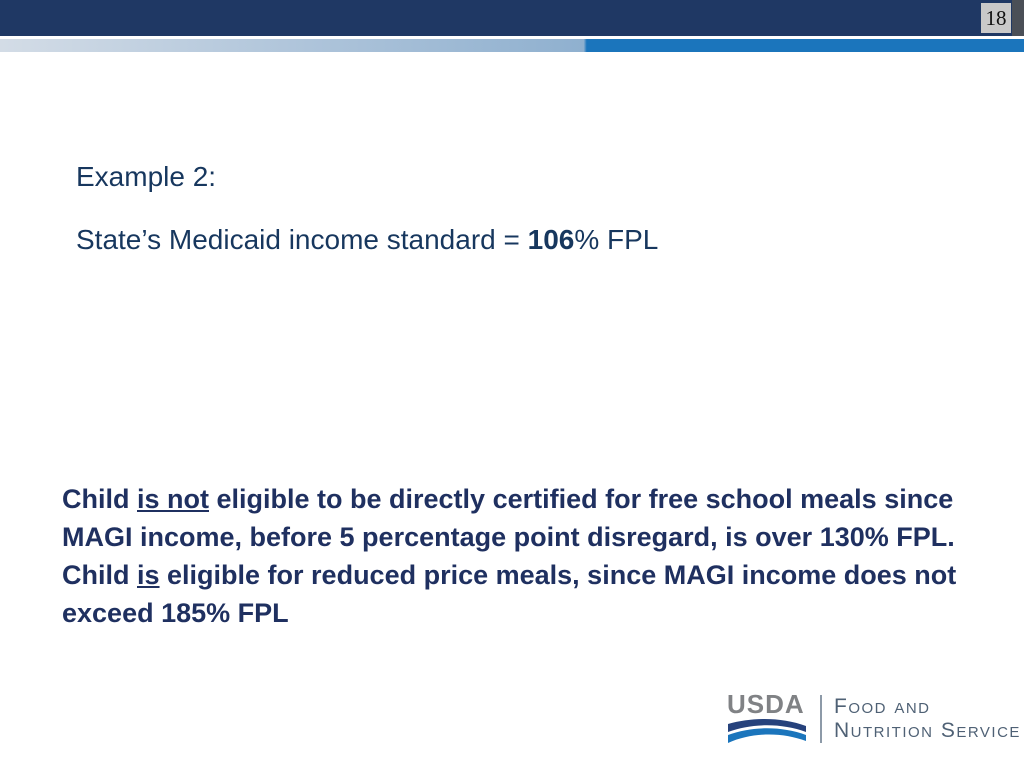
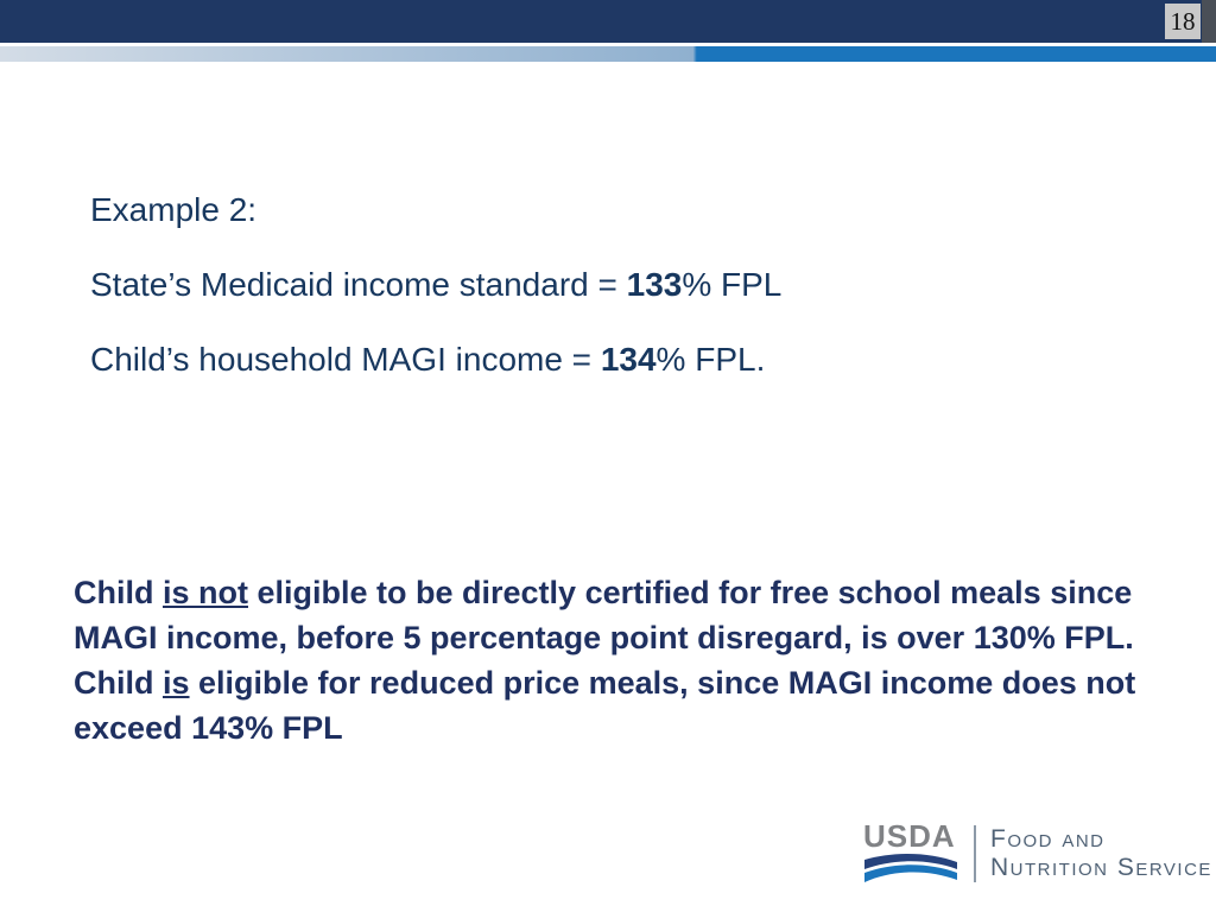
  18
  Example 2:
- State’s Medicaid income standard = 106% FPL
+ State’s Medicaid income standard = 133% FPL
+ Child’s household MAGI income = 134% FPL.
- Child is not eligible to be directly certified for free school meals since MAGI income, before 5 percentage point disregard, is over 130% FPL. Child is eligible for reduced price meals, since MAGI income does not exceed 185% FPL
+ Child is not eligible to be directly certified for free school meals since MAGI income, before 5 percentage point disregard, is over 130% FPL. Child is eligible for reduced price meals, since MAGI income does not exceed 143% FPL
  USDA
  Food and
  Nutrition Service
